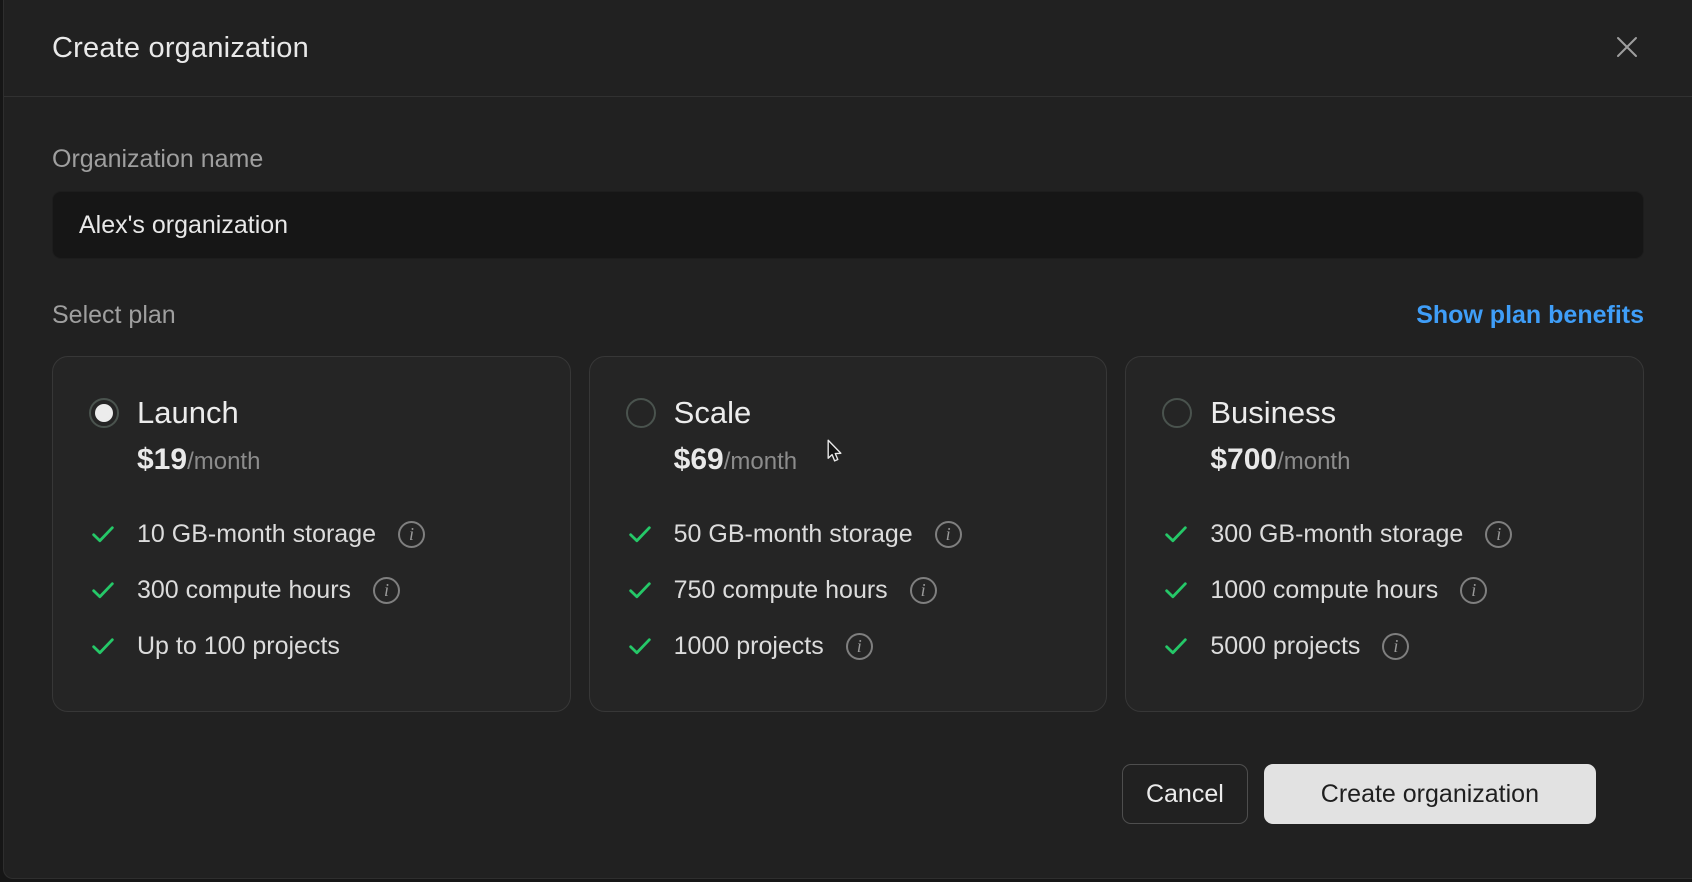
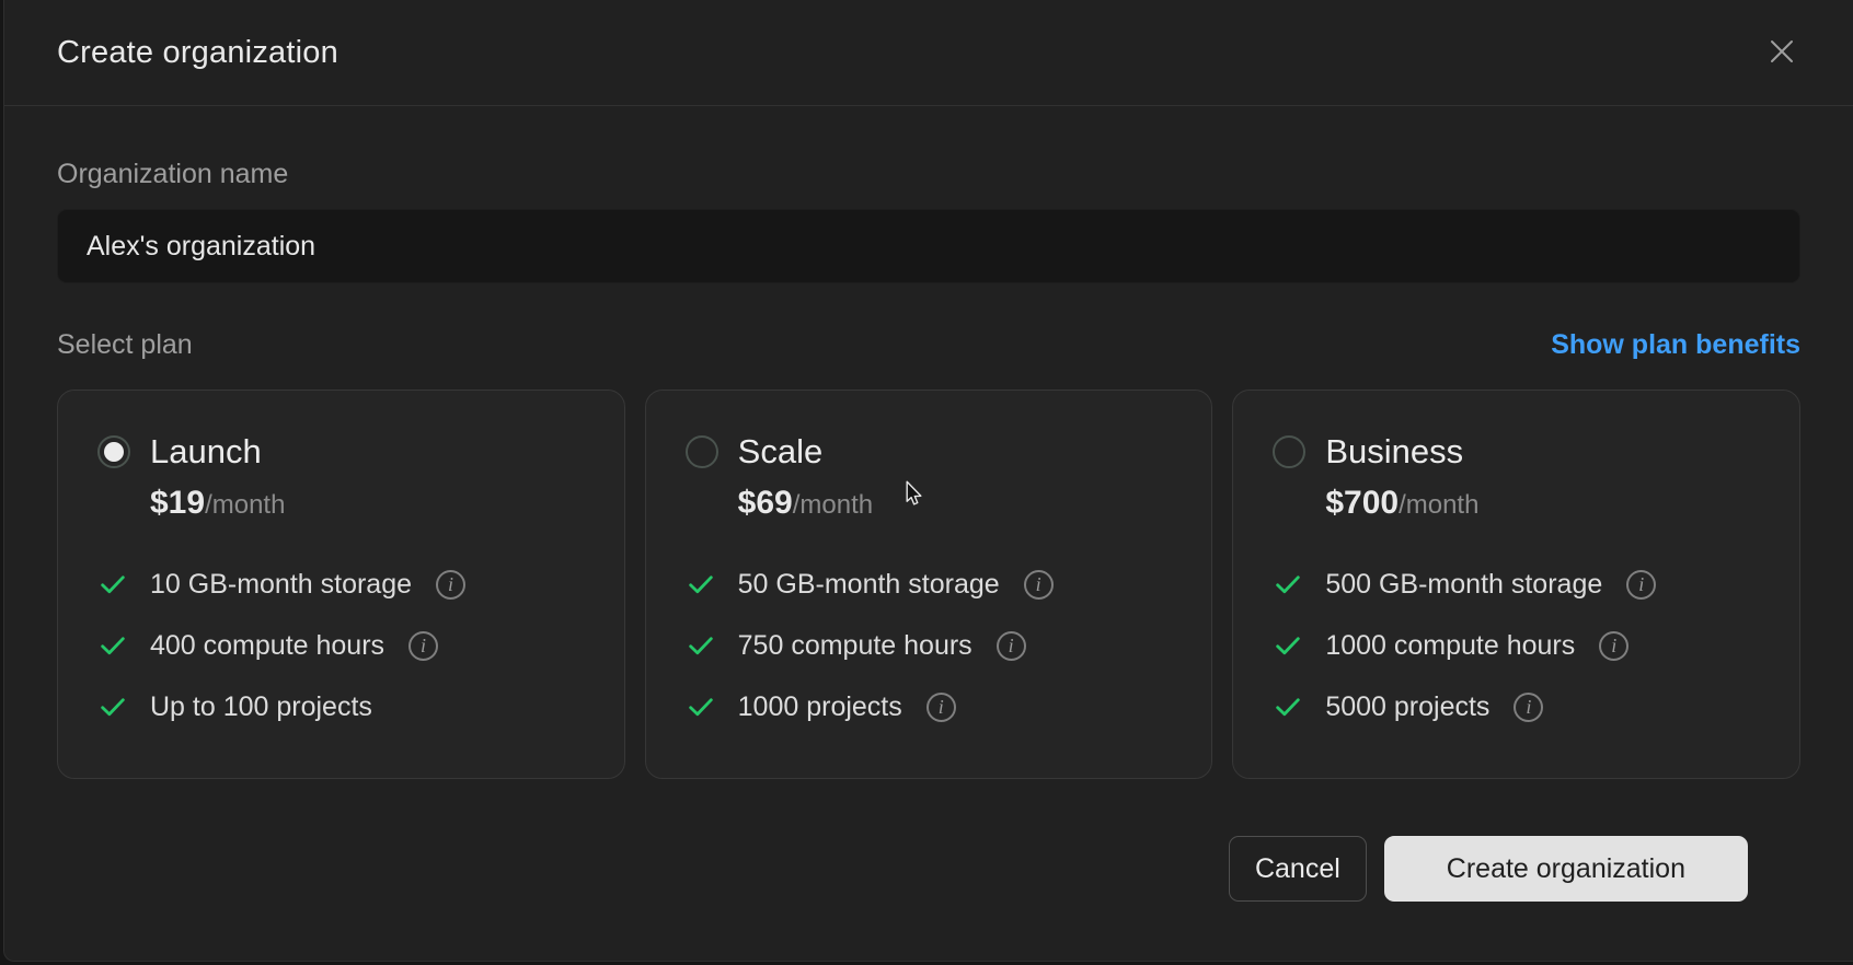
  Create organization
  Organization name
  Alex's organization
  Select plan
  Show plan benefits
  Launch
  $19
  /month
  10 GB-month storage
  i
- 300 compute hours
+ 400 compute hours
  i
  Up to 100 projects
  Scale
  $69
  /month
  50 GB-month storage
  i
  750 compute hours
  i
  1000 projects
  i
  Business
  $700
  /month
- 300 GB-month storage
+ 500 GB-month storage
  i
  1000 compute hours
  i
  5000 projects
  i
  Cancel
  Create organization
